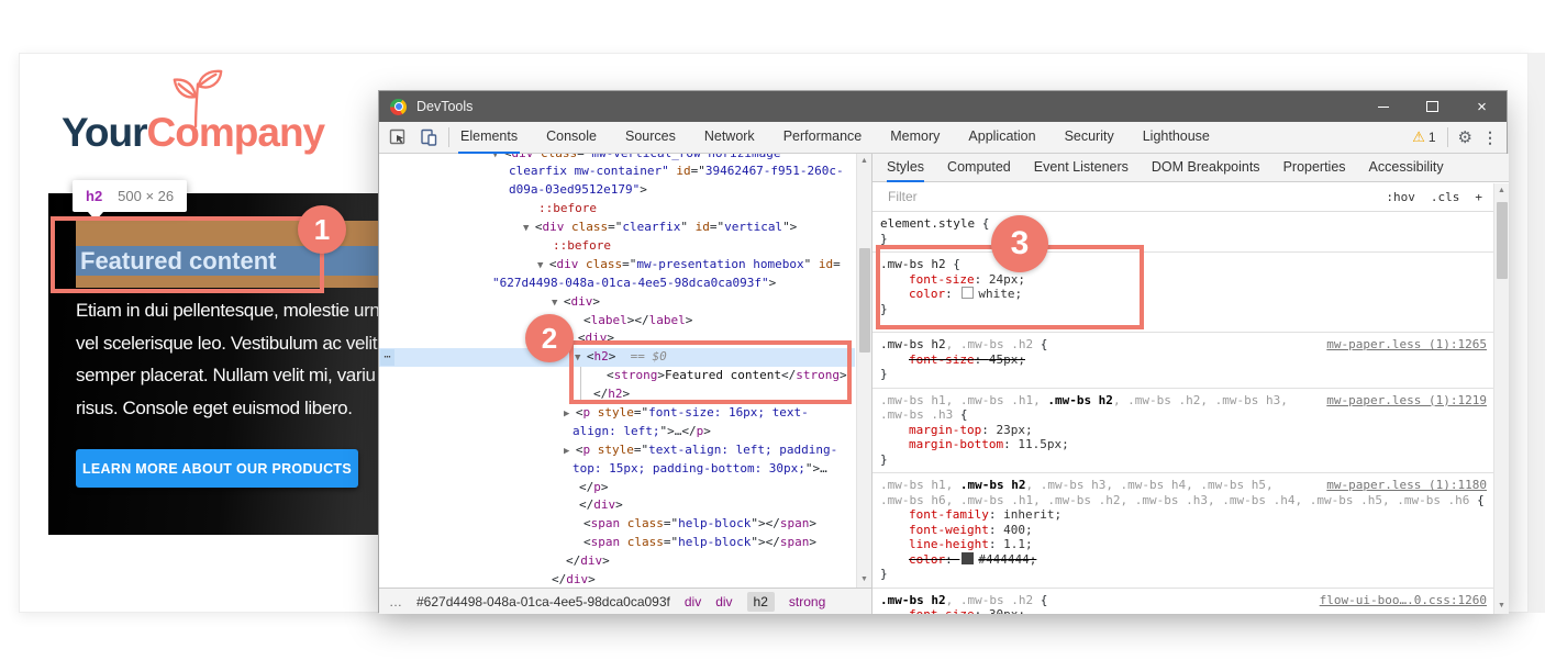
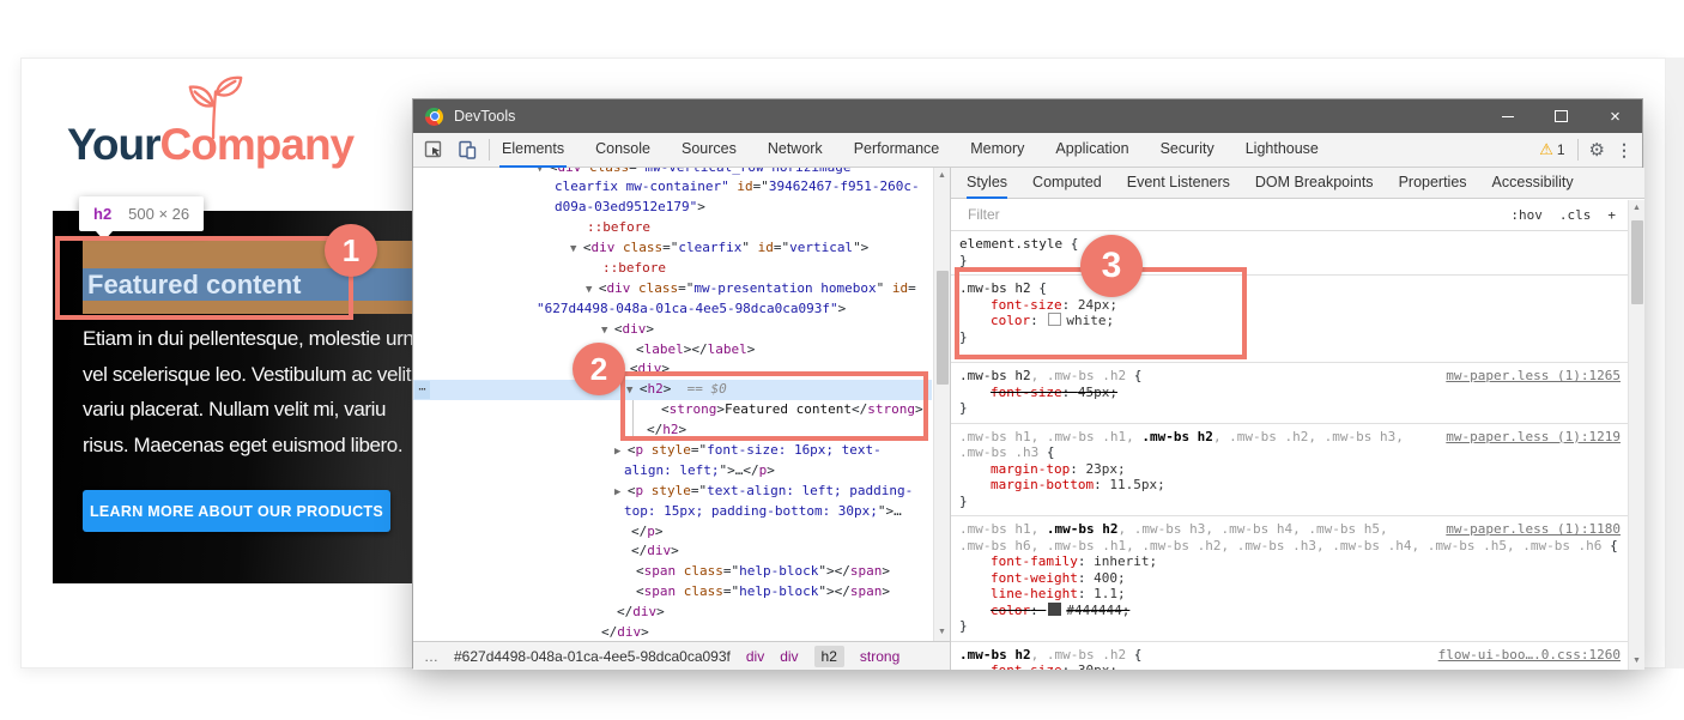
  YourCompany
  Featured content
  Etiam in dui pellentesque, molestie urn
  vel scelerisque leo. Vestibulum ac velit
- semper placerat. Nullam velit mi, variu
+ variu placerat. Nullam velit mi, variu
- risus. Console eget euismod libero.
+ risus. Maecenas eget euismod libero.
  LEARN MORE ABOUT OUR PRODUCTS
  h2
  500 × 26
  DevTools
  ×
  Elements
  Console
  Sources
  Network
  Performance
  Memory
  Application
  Security
  Lighthouse
  ⚠
  1
  ⚙
  ⋮
  clearfix mw-container" id="39462467-f951-260c-
  d09a-03ed9512e179">
  ::before
  ▼ <div class="clearfix" id="vertical">
  ::before
  ▼ <div class="mw-presentation homebox" id=
  "627d4498-048a-01ca-4ee5-98dca0ca093f">
  ▼ <div>
  <label></label>
  <div>
  ⋯
  ▼ <h2> == $0
  <strong>Featured content</strong>
  </h2>
  ▶ <p style="font-size: 16px; text-
  align: left;">…</p>
  ▶ <p style="text-align: left; padding-
  top: 15px; padding-bottom: 30px;">…
  </p>
  </div>
  <span class="help-block"></span>
  <span class="help-block"></span>
  </div>
  </div>
  …
  #627d4498-048a-01ca-4ee5-98dca0ca093f
  div
  div
  h2
  strong
  Styles
  Computed
  Event Listeners
  DOM Breakpoints
  Properties
  Accessibility
  Filter
  :hov
  .cls
  +
  element.style {
  }
  .mw-bs h2 {
  font-size: 24px;
  color: white;
  }
  mw-paper.less (1):1265
  .mw-bs h2, .mw-bs .h2 {
  font-size: 45px;
  }
  mw-paper.less (1):1219
  .mw-bs h1, .mw-bs .h1, .mw-bs h2, .mw-bs .h2, .mw-bs h3,
  .mw-bs .h3 {
  margin-top: 23px;
  margin-bottom: 11.5px;
  }
  mw-paper.less (1):1180
  .mw-bs h1, .mw-bs h2, .mw-bs h3, .mw-bs h4, .mw-bs h5,
  .mw-bs h6, .mw-bs .h1, .mw-bs .h2, .mw-bs .h3, .mw-bs .h4, .mw-bs .h5, .mw-bs .h6 {
  font-family: inherit;
  font-weight: 400;
  line-height: 1.1;
  color: #444444;
  }
  flow-ui-boo….0.css:1260
  .mw-bs h2, .mw-bs .h2 {
  1
  2
  3
